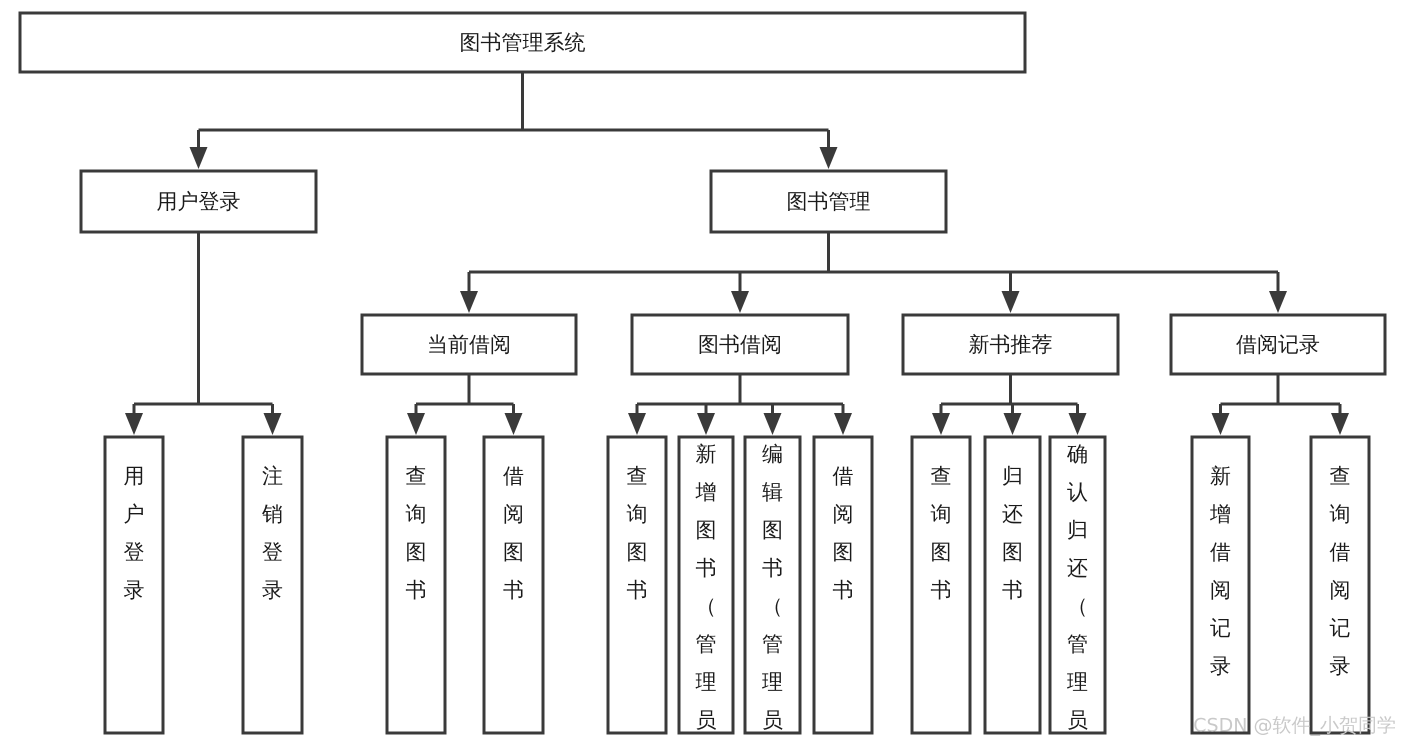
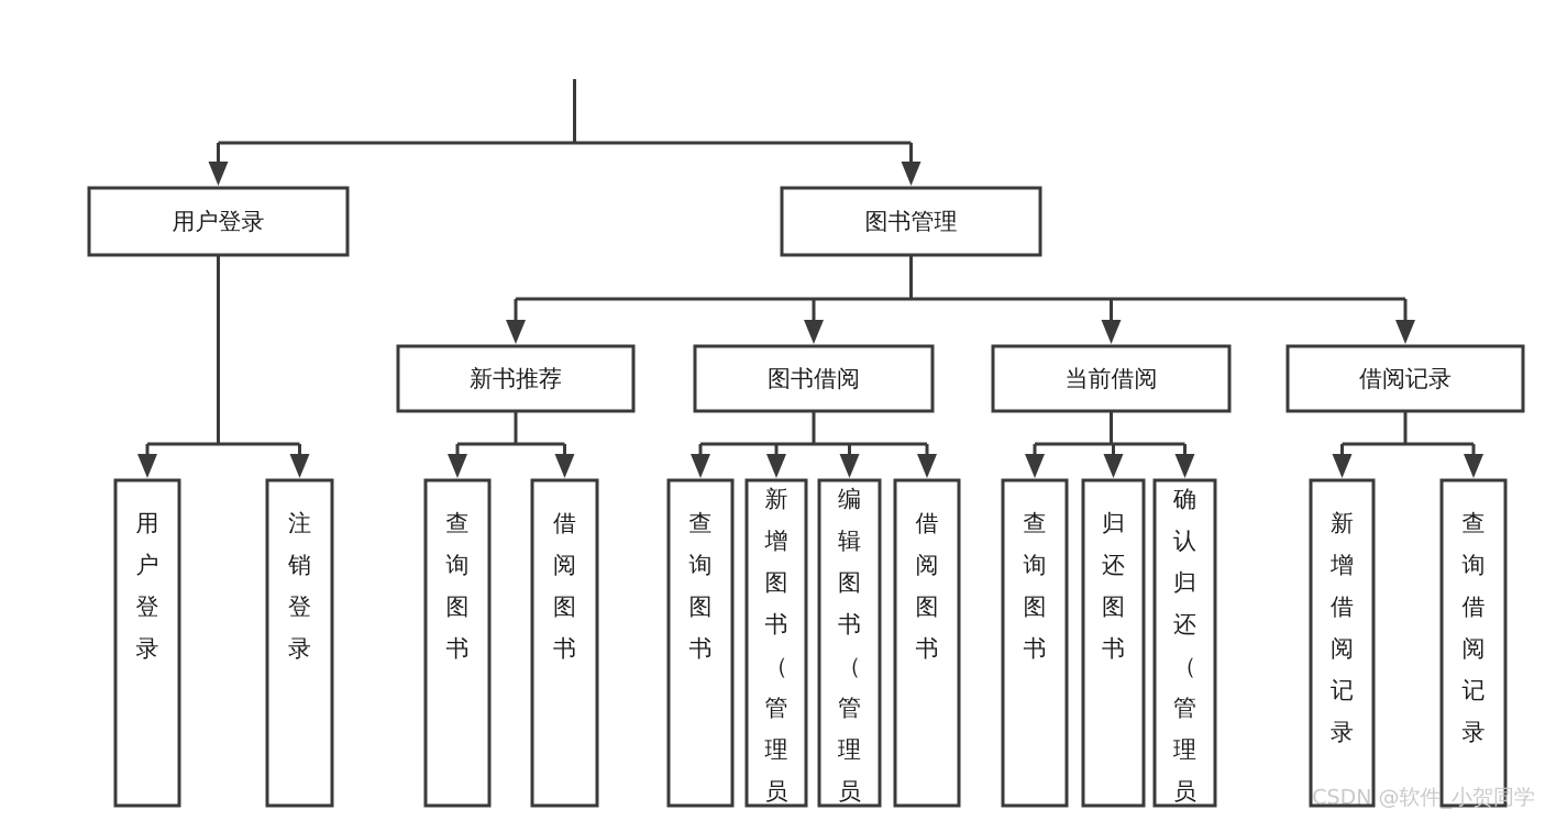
- 图书管理系统
  用户登录
  图书管理
- 当前借阅
+ 新书推荐
  图书借阅
- 新书推荐
+ 当前借阅
  借阅记录
  用户登录
  注销登录
  查询图书
  借阅图书
  查询图书
  新增图书（管理员
  编辑图书（管理员
  借阅图书
  查询图书
  归还图书
  确认归还（管理员
  新增借阅记录
  查询借阅记录
  CSDN @软件_小贺同学
